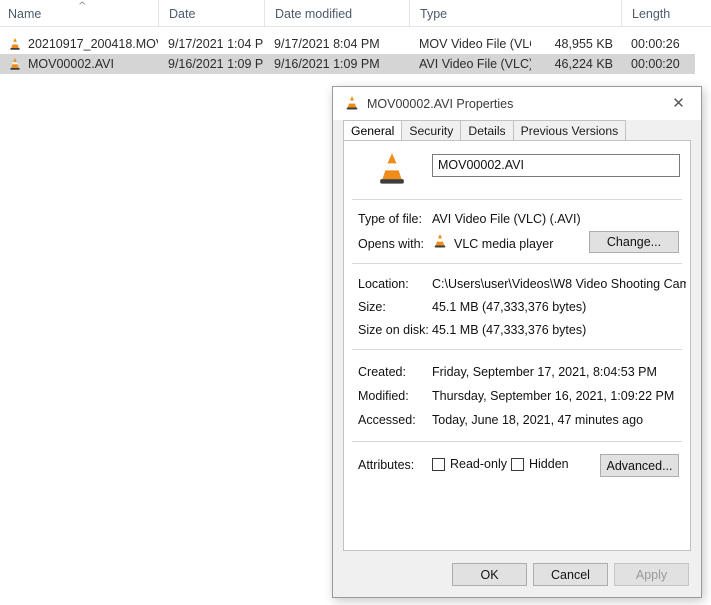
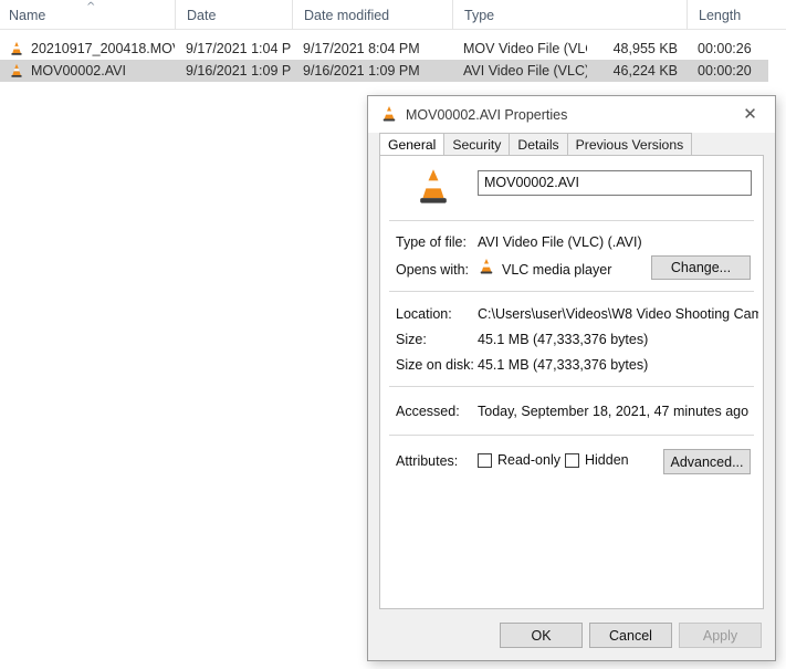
  Name
  ^
  Date
  Date modified
  Type
  Length
  20210917_200418.MO
  9/17/2021 1:04 P
  9/17/2021 8:04 PM
  MOV Video File (VL
  48,955 KB
  00:00:26
  MOV00002.AVI
  9/16/2021 1:09 P
  9/16/2021 1:09 PM
  AVI Video File (VLC
  46,224 KB
  00:00:20
  MOV00002.AVI Properties
  ✕
  General
  Security
  Details
  Previous Versions
  MOV00002.AVI
  Type of file:
  AVI Video File (VLC) (.AVI)
  Opens with:
  VLC media player
  Change...
  Location:
  C:\Users\user\Videos\W8 Video Shooting Cam
  Size:
  45.1 MB (47,333,376 bytes)
  Size on disk:
  45.1 MB (47,333,376 bytes)
- Created:
- Friday, September 17, 2021, 8:04:53 PM
- Modified:
- Thursday, September 16, 2021, 1:09:22 PM
  Accessed:
- Today, June 18, 2021, 47 minutes ago
+ Today, September 18, 2021, 47 minutes ago
  Attributes:
  Read-only
  Hidden
  Advanced...
  OK
  Cancel
  Apply
